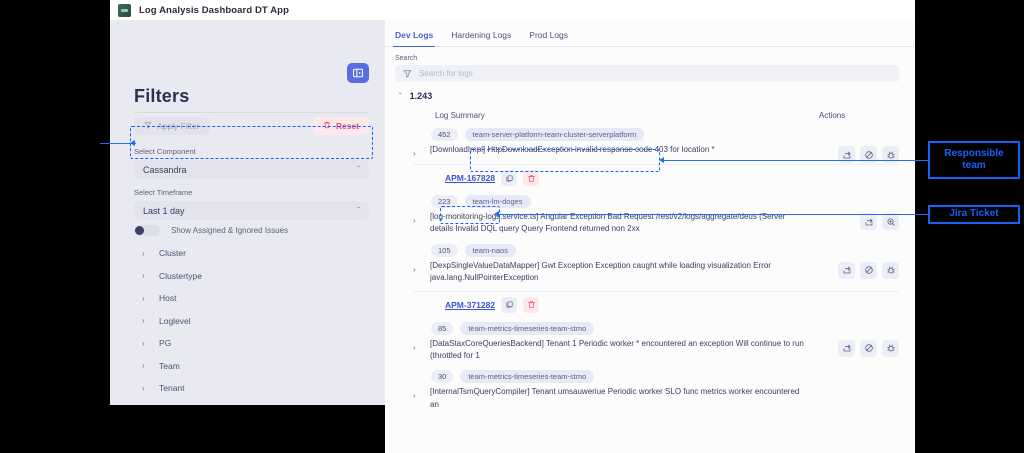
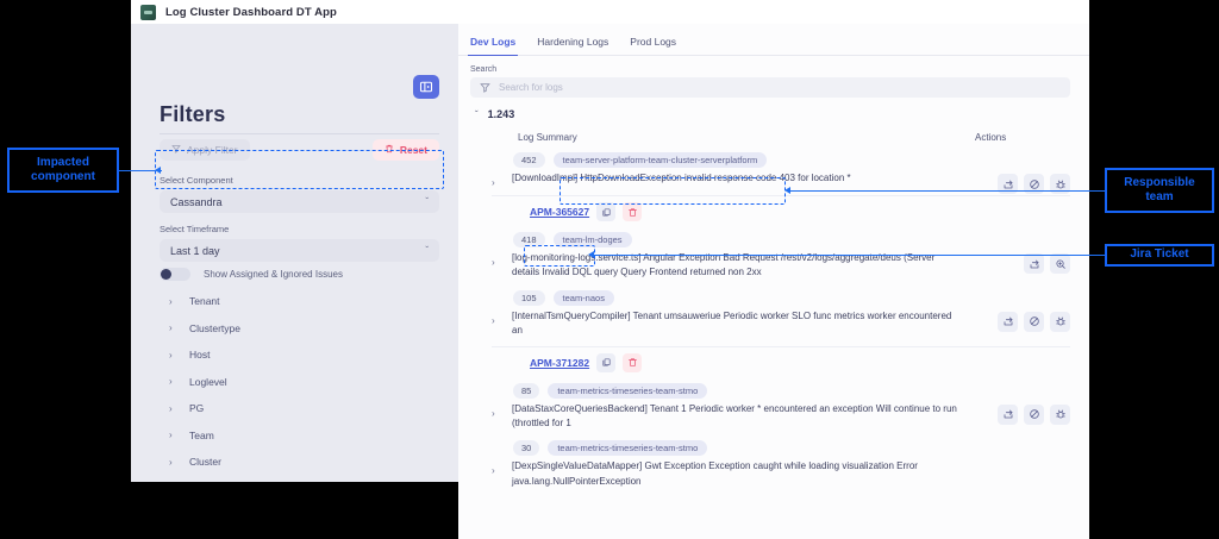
- Log Analysis Dashboard DT App
+ Log Cluster Dashboard DT App
  Filters
  Apply Filter
  Reset
  Select Component
  Cassandra
  ˇ
  Select Timeframe
  Last 1 day
  ˇ
  Show Assigned & Ignored Issues
  ›
- Cluster
+ Tenant
  ›
  Clustertype
  ›
  Host
  ›
  Loglevel
  ›
  PG
  ›
  Team
  ›
- Tenant
+ Cluster
  Dev Logs
  Hardening Logs
  Prod Logs
  Search for logs
  ˇ
  1.243
  Log Summary
  Actions
  452
  team-server-platform-team-cluster-serverplatform
  ›
  [DownloadImpl] HttpDownloadException invalid response code 403 for location *
- APM-167828
+ APM-365627
- 223
+ 418
  team-lm-doges
  ›
  [log-monitoring-logs.service.ts] Angular Exception Bad Request /rest/v2/logs/aggregate/deus (Server details Invalid DQL query Query Frontend returned non 2xx
  105
  team-naos
  ›
- [DexpSingleValueDataMapper] Gwt Exception Exception caught while loading visualization Error java.lang.NullPointerException
+ [InternalTsmQueryCompiler] Tenant umsauweriue Periodic worker SLO func metrics worker encountered an
  APM-371282
  85
  team-metrics-timeseries-team-stmo
  ›
  [DataStaxCoreQueriesBackend] Tenant 1 Periodic worker * encountered an exception Will continue to run (throttled for 1
  30
  team-metrics-timeseries-team-stmo
  ›
- [InternalTsmQueryCompiler] Tenant umsauweriue Periodic worker SLO func metrics worker encountered an
+ [DexpSingleValueDataMapper] Gwt Exception Exception caught while loading visualization Error java.lang.NullPointerException
+ Impacted
+ component
  Responsible
  team
  Jira Ticket
